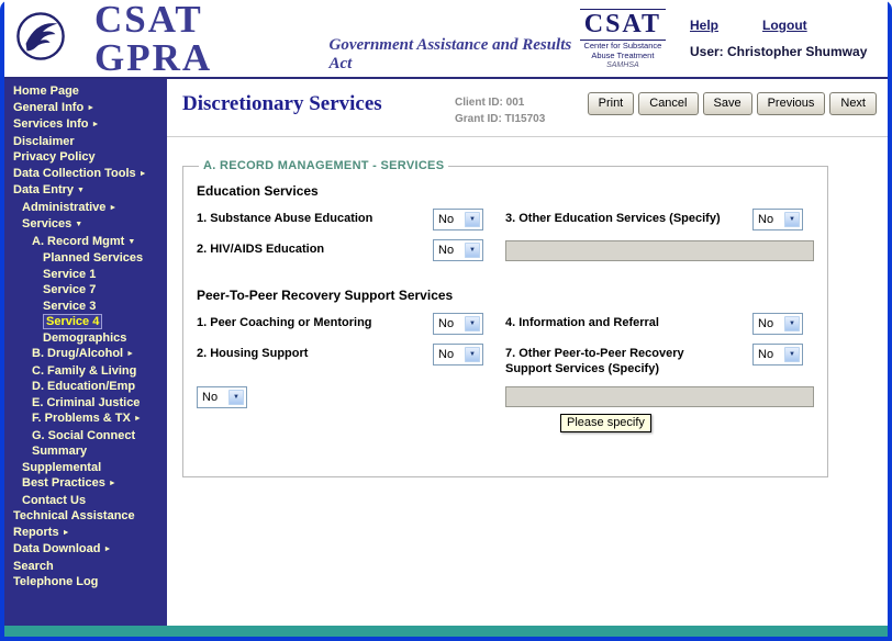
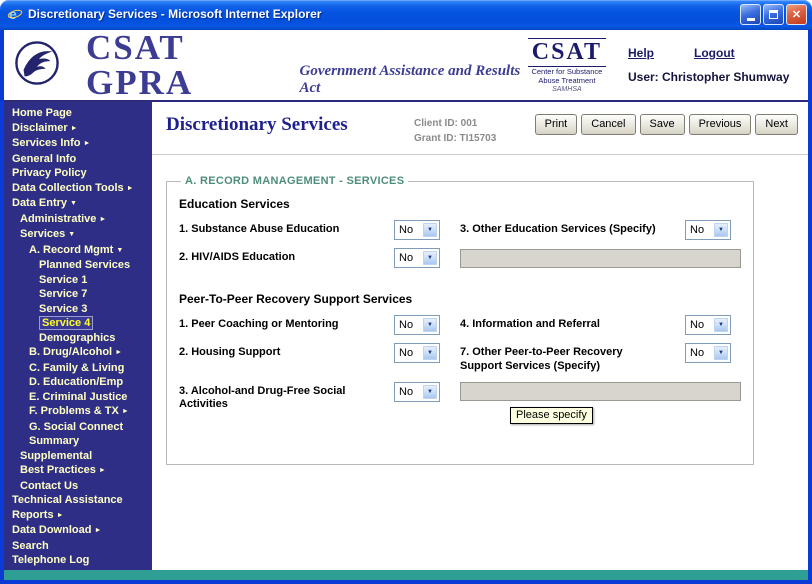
+ e
+ Discretionary Services - Microsoft Internet Explorer
+ ✕
  CSAT GPRA
  Government Assistance and Results Act
  CSAT
  Center for Substance
  Abuse Treatment
  Help
  Logout
  User: Christopher Shumway
  Home Page
- General Info
+ Disclaimer
  Services Info
- Disclaimer
+ General Info
  Privacy Policy
  Data Collection Tools
  Data Entry
  Administrative
  Services
  A. Record Mgmt
  Planned Services
  Service 1
  Service 7
  Service 3
  Service 4
  Demographics
  B. Drug/Alcohol
  C. Family & Living
  D. Education/Emp
  E. Criminal Justice
  F. Problems & TX
  G. Social Connect
  Summary
  Supplemental
  Best Practices
  Contact Us
  Technical Assistance
  Reports
  Data Download
  Search
  Telephone Log
  Discretionary Services
  Client ID: 001
  Grant ID: TI15703
  Print
  Cancel
  Save
  Previous
  Next
  A. RECORD MANAGEMENT - SERVICES
  Education Services
  1. Substance Abuse Education
  No
  3. Other Education Services (Specify)
  No
  2. HIV/AIDS Education
  No
  Peer-To-Peer Recovery Support Services
  1. Peer Coaching or Mentoring
  No
  4. Information and Referral
  No
  2. Housing Support
  No
  7. Other Peer-to-Peer Recovery Support Services (Specify)
  No
+ 3. Alcohol-and Drug-Free Social Activities
  No
  Please specify
